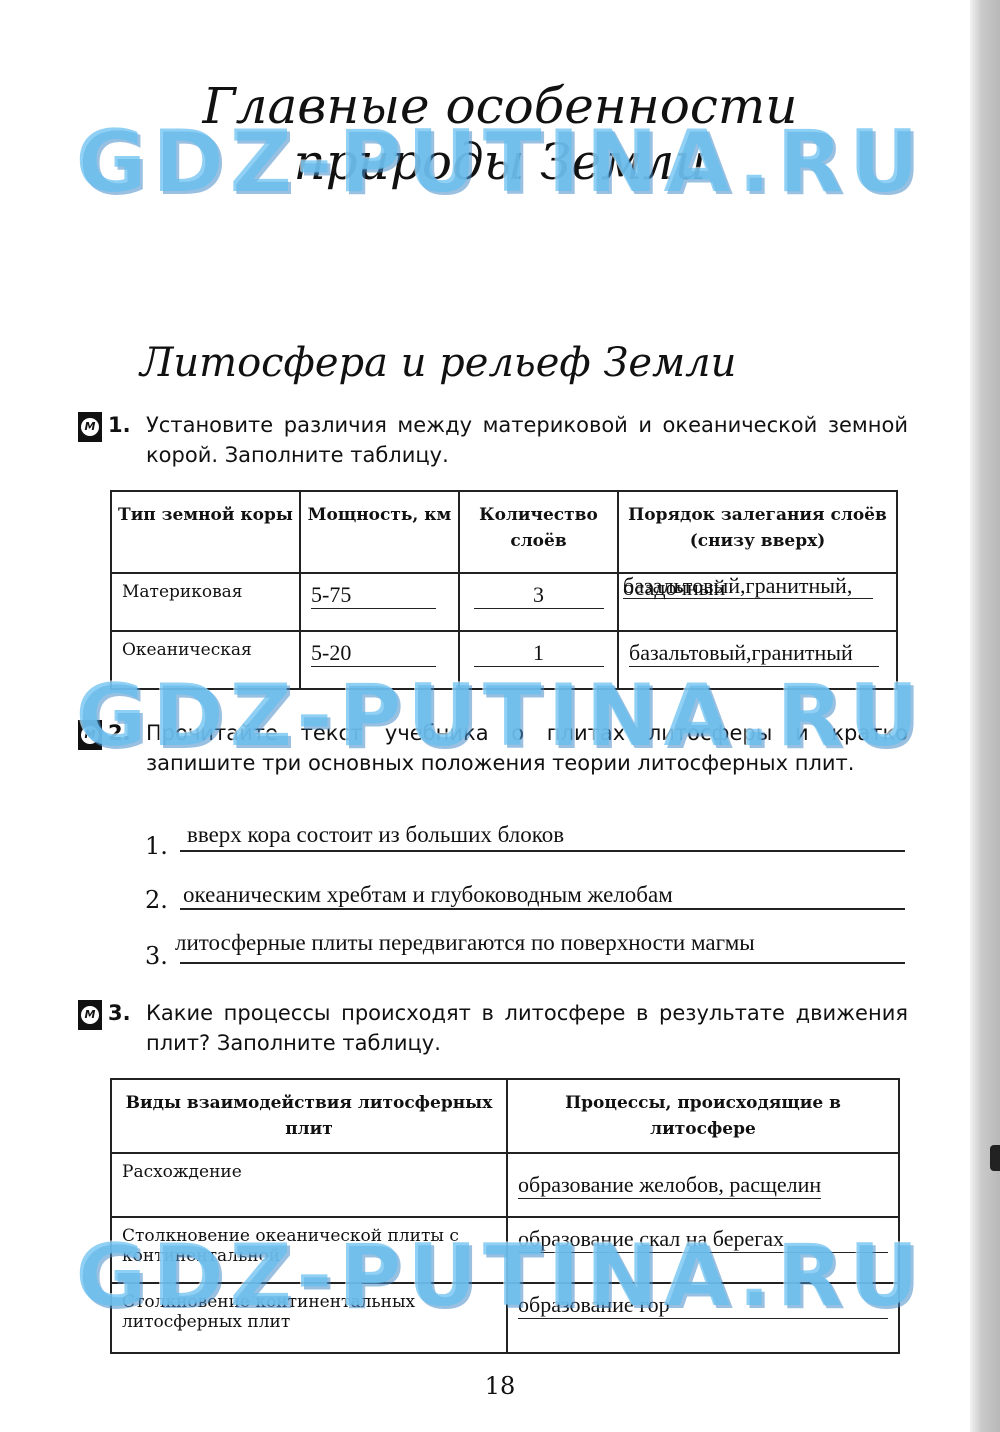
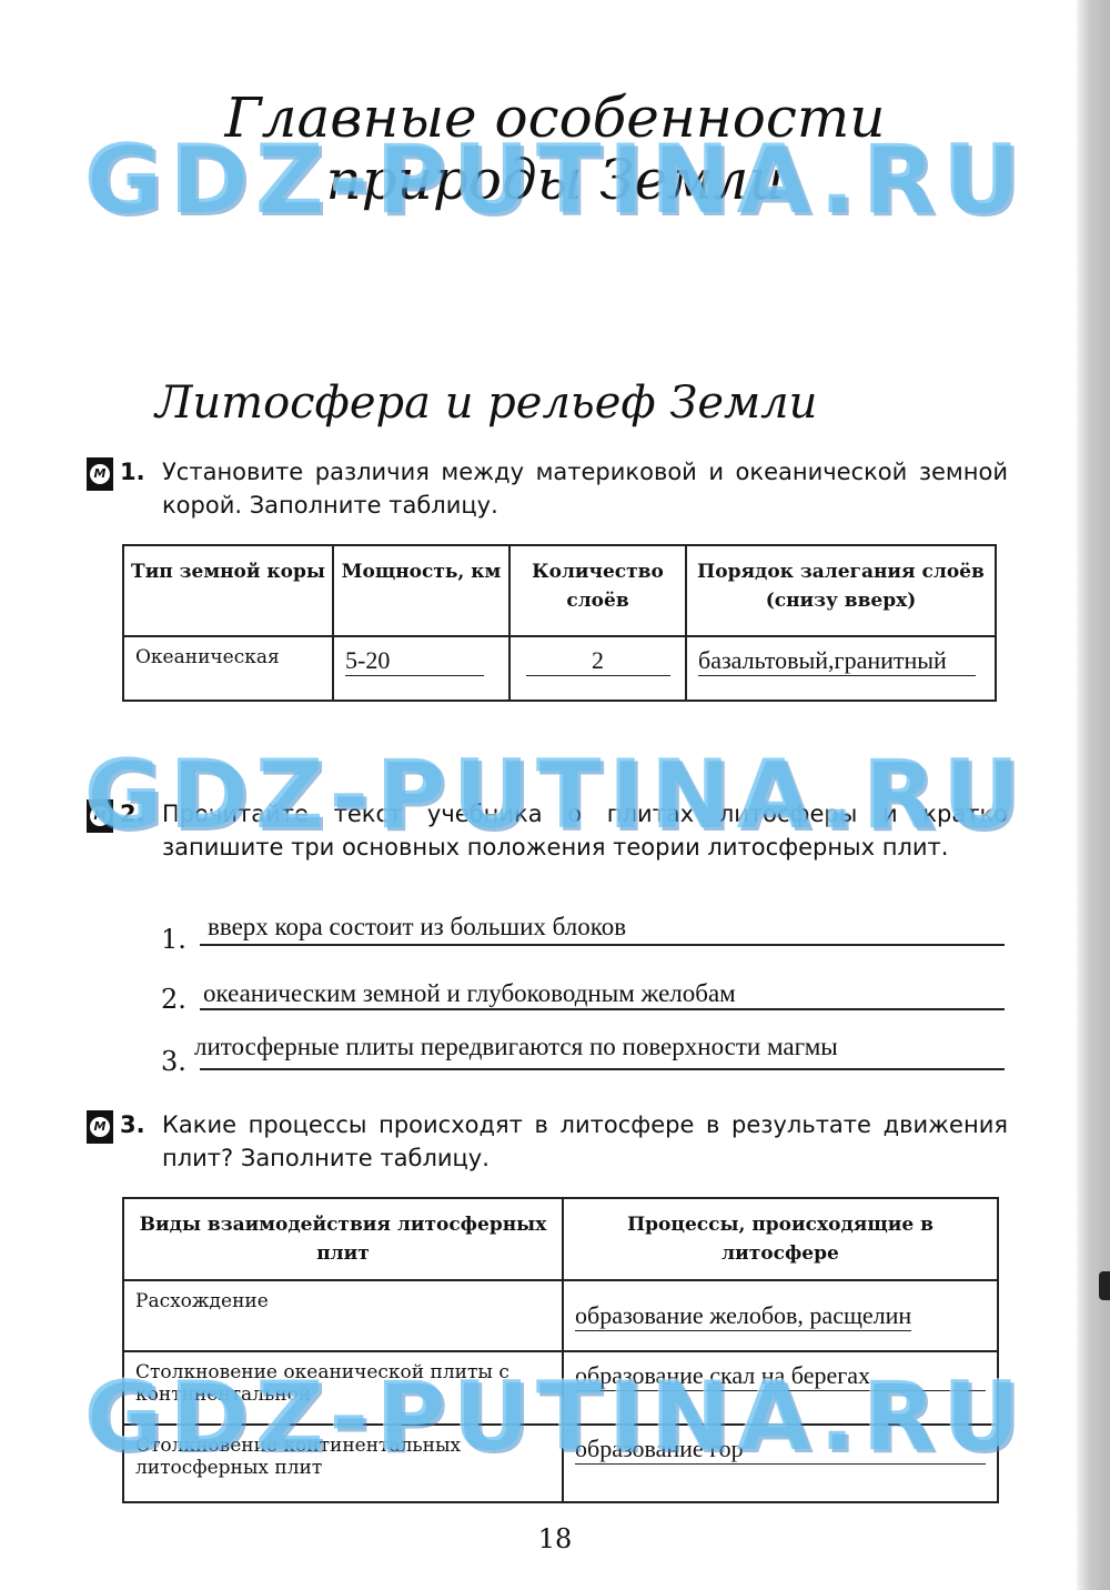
  Главные особенности
  природы Земли
  GDZ-PUTINA.RU
  Литосфера и рельеф Земли
  М
  1.
  Установите различия между материковой и океанической земной корой. Заполните таблицу.
  Тип земной коры	Мощность, км	Количество слоёв	Порядок залегания слоёв (снизу вверх)
- Материковая	5-75	3	базальтовый,гранитный, осадочный
- Океаническая	5-20	1	базальтовый,гранитный
+ Океаническая	5-20	2	базальтовый,гранитный
  GDZ-PUTINA.RU
  М
  2.
  Прочитайте текст учебника о плитах литосферы и кратко запишите три основных положения теории литосферных плит.
  1.
  вверх кора состоит из больших блоков
  2.
- океаническим хребтам и глубоководным желобам
+ океаническим земной и глубоководным желобам
  3.
  литосферные плиты передвигаются по поверхности магмы
  М
  3.
  Какие процессы происходят в литосфере в результате движения плит? Заполните таблицу.
  Виды взаимодействия литосферных плит	Процессы, происходящие в литосфере
  Расхождение	образование желобов, расщелин
  Столкновение океанической плиты с континентальной	образование скал на берегах
  Столкновение континентальных литосферных плит	образование гор
  GDZ-PUTINA.RU
  18
